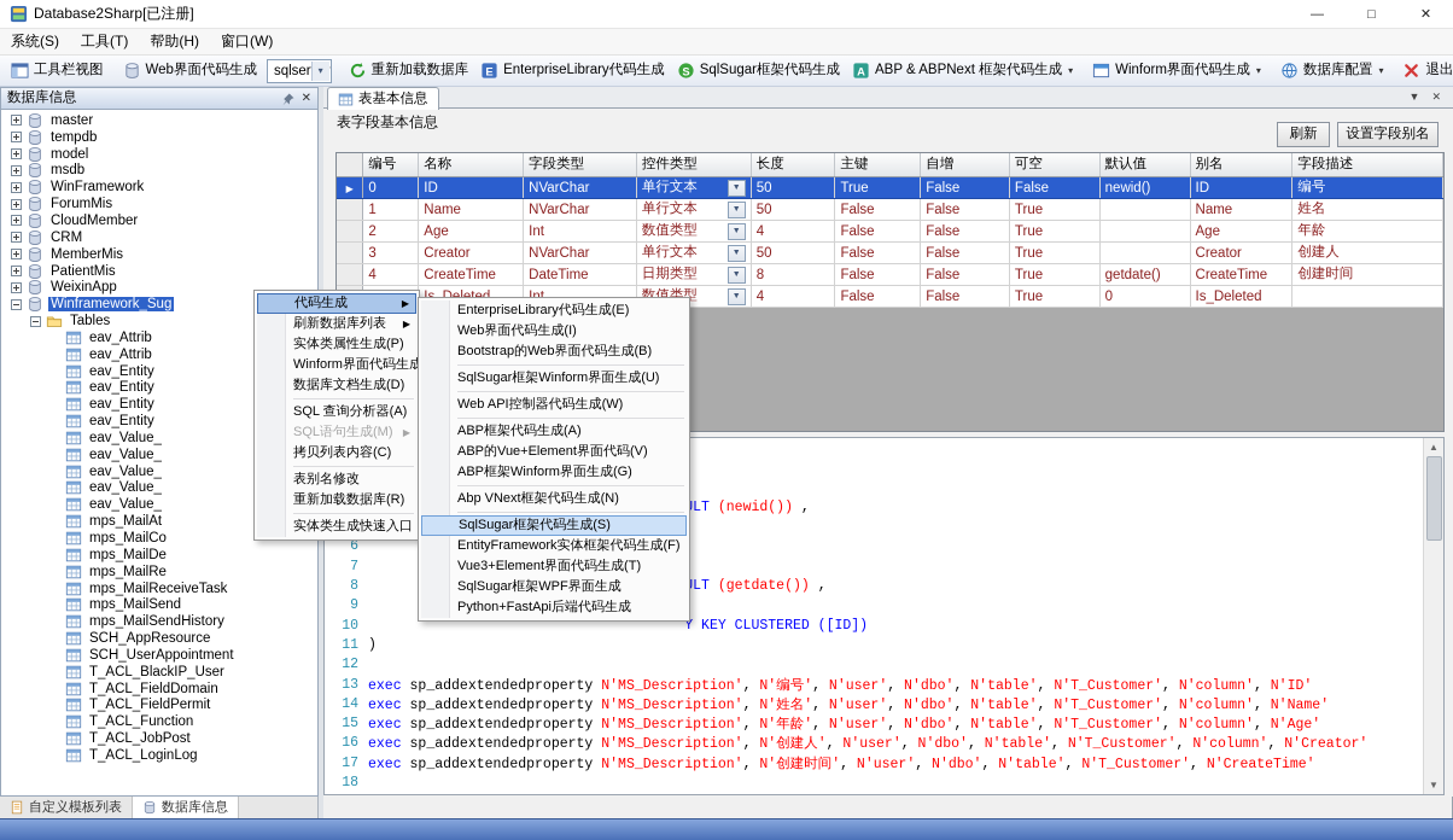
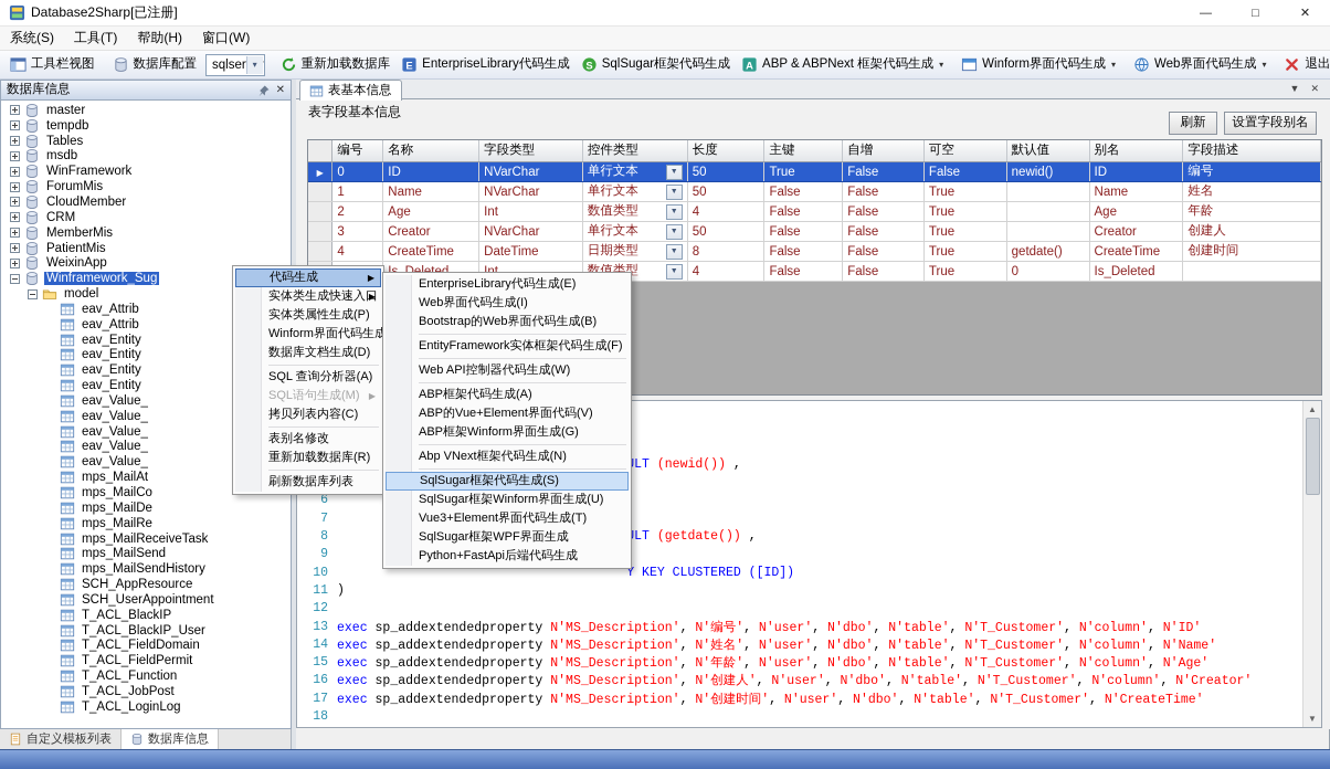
  Database2Sharp[已注册]
  —
  □
  ✕
  系统(S)
  工具(T)
  帮助(H)
  窗口(W)
  工具栏视图
- Web界面代码生成
+ 数据库配置
  ▾
  重新加载数据库
  EnterpriseLibrary代码生成
  SqlSugar框架代码生成
  ABP & ABPNext 框架代码生成
  ▾
  Winform界面代码生成
  ▾
- 数据库配置
+ Web界面代码生成
  ▾
  退出
  数据库信息
  ✕
  master
  tempdb
- model
+ Tables
  msdb
  WinFramework
  ForumMis
  CloudMember
  CRM
  MemberMis
  PatientMis
  WeixinApp
  Winframework_Sug
- Tables
+ model
  eav_Attrib
  eav_Attrib
  eav_Entity
  eav_Entity
  eav_Entity
  eav_Entity
  eav_Value_
  eav_Value_
  eav_Value_
  eav_Value_
  eav_Value_
  mps_MailAt
  mps_MailCo
  mps_MailDe
  mps_MailRe
  mps_MailReceiveTask
  mps_MailSend
  mps_MailSendHistory
  SCH_AppResource
  SCH_UserAppointment
+ T_ACL_BlackIP
  T_ACL_BlackIP_User
  T_ACL_FieldDomain
  T_ACL_FieldPermit
  T_ACL_Function
  T_ACL_JobPost
  T_ACL_LoginLog
  自定义模板列表
  数据库信息
  表基本信息
  ▼
  ✕
  表字段基本信息
  刷新
  设置字段别名
  	编号	名称	字段类型	控件类型	长度	主键	自增	可空	默认值	别名	字段描述
  ▶	0	ID	NVarChar	单行文本	50	True	False	False	newid()	ID	编号
  	1	Name	NVarChar	单行文本	50	False	False	True		Name	姓名
  	2	Age	Int	数值类型	4	False	False	True		Age	年龄
  	3	Creator	NVarChar	单行文本	50	False	False	True		Creator	创建人
  	4	CreateTime	DateTime	日期类型	8	False	False	True	getdate()	CreateTime	创建时间
  6
  7
  8
  9
  10
  11
  12
  13
  14
  15
  16
  17
  18
  LT (newid()) ,
  LT (getdate()) ,
  Y KEY CLUSTERED ([ID])
  )
  exec sp_addextendedproperty N'MS_Description', N'编号', N'user', N'dbo', N'table', N'T_Customer', N'column', N'ID'
  exec sp_addextendedproperty N'MS_Description', N'姓名', N'user', N'dbo', N'table', N'T_Customer', N'column', N'Name'
  exec sp_addextendedproperty N'MS_Description', N'年龄', N'user', N'dbo', N'table', N'T_Customer', N'column', N'Age'
  exec sp_addextendedproperty N'MS_Description', N'创建人', N'user', N'dbo', N'table', N'T_Customer', N'column', N'Creator'
  exec sp_addextendedproperty N'MS_Description', N'创建时间', N'user', N'dbo', N'table', N'T_Customer', N'CreateTime'
  ▲
  ▼
  代码生成
  ▶
- 刷新数据库列表
+ 实体类生成快速入口
  ▶
  实体类属性生成(P)
  Winform界面代码生成
  数据库文档生成(D)
  SQL 查询分析器(A)
  SQL语句生成(M)
  ▶
  拷贝列表内容(C)
  表别名修改
  重新加载数据库(R)
- 实体类生成快速入口
+ 刷新数据库列表
  EnterpriseLibrary代码生成(E)
  Web界面代码生成(I)
  Bootstrap的Web界面代码生成(B)
- SqlSugar框架Winform界面生成(U)
+ EntityFramework实体框架代码生成(F)
  Web API控制器代码生成(W)
  ABP框架代码生成(A)
  ABP的Vue+Element界面代码(V)
  ABP框架Winform界面生成(G)
  Abp VNext框架代码生成(N)
  SqlSugar框架代码生成(S)
- EntityFramework实体框架代码生成(F)
+ SqlSugar框架Winform界面生成(U)
  Vue3+Element界面代码生成(T)
  SqlSugar框架WPF界面生成
  Python+FastApi后端代码生成
